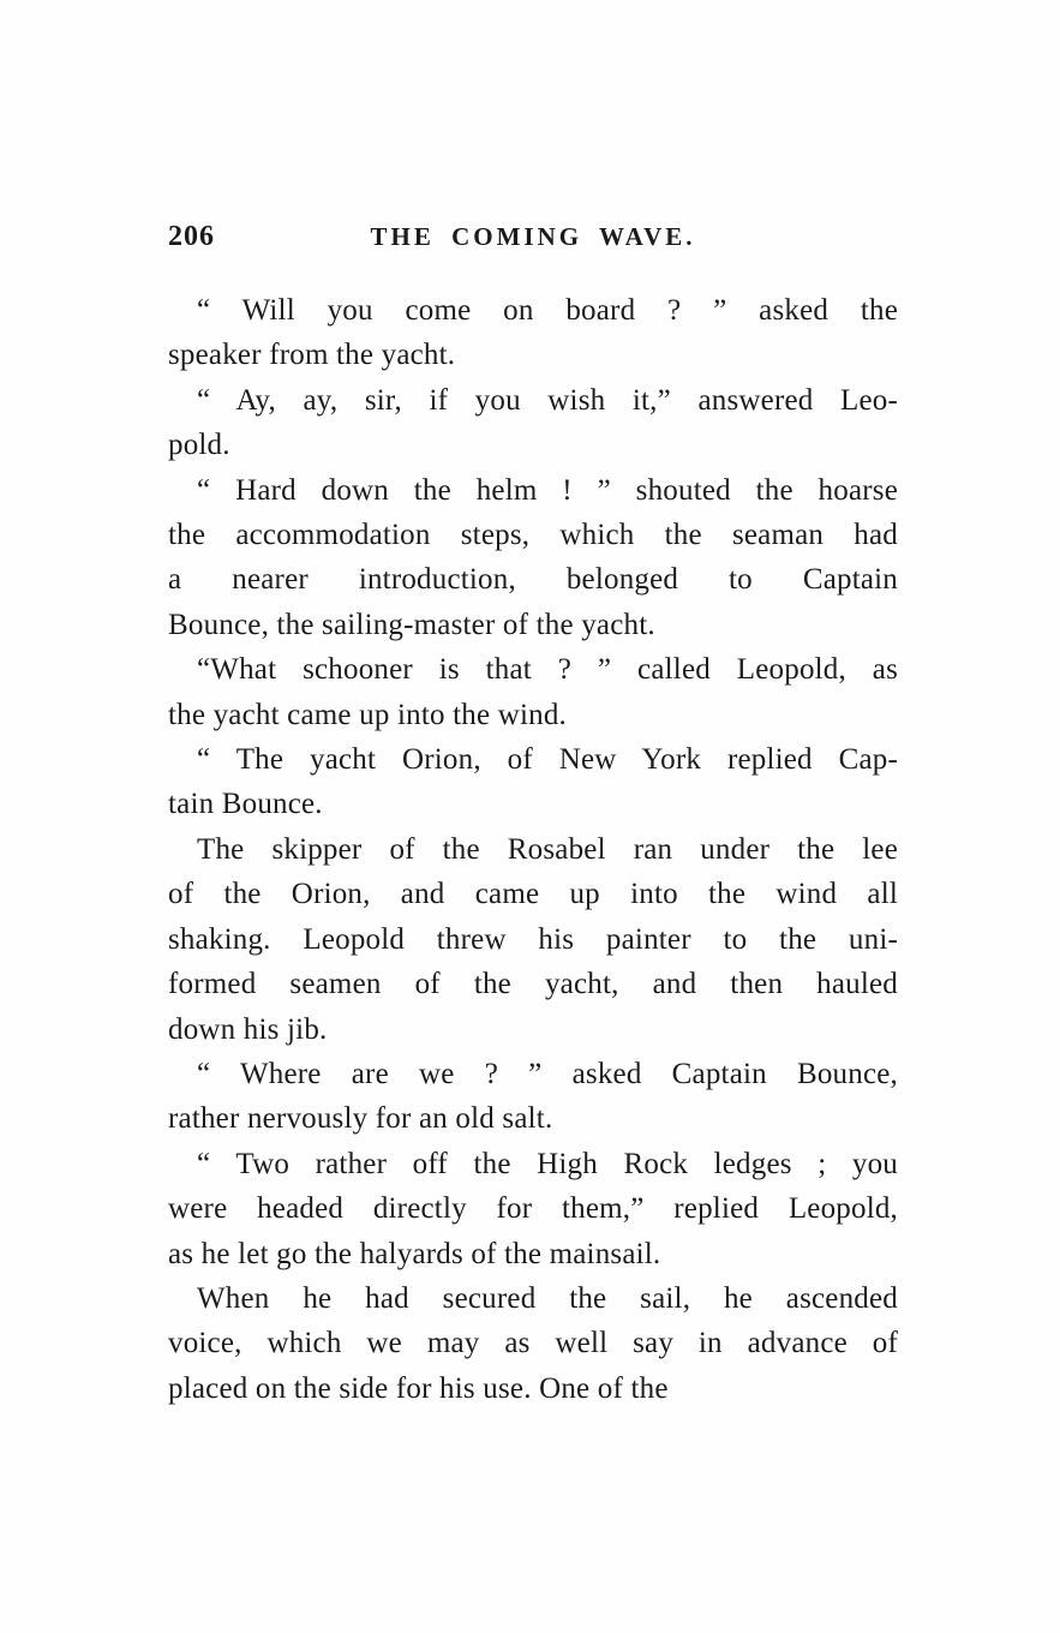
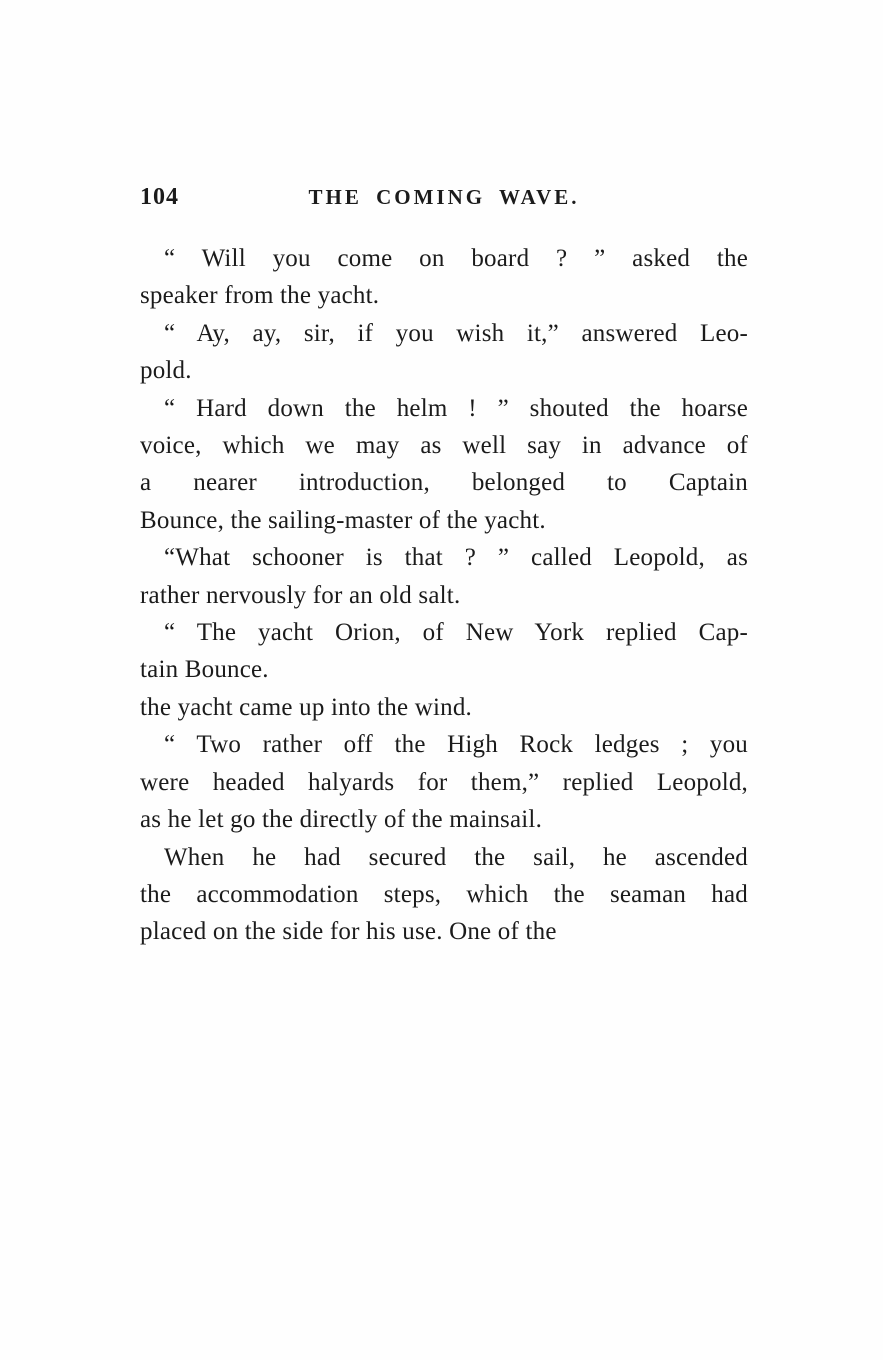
- 206
+ 104
  THE COMING WAVE.
  “ Will you come on board ? ” asked the
  speaker from the yacht.
  “ Ay, ay, sir, if you wish it,” answered Leo-
  pold.
  “ Hard down the helm ! ” shouted the hoarse
- the accommodation steps, which the seaman had
+ voice, which we may as well say in advance of
  a nearer introduction, belonged to Captain
  Bounce, the sailing-master of the yacht.
  “What schooner is that ? ” called Leopold, as
- the yacht came up into the wind.
+ rather nervously for an old salt.
  “ The yacht Orion, of New York replied Cap-
  tain Bounce.
- The skipper of the Rosabel ran under the lee
- of the Orion, and came up into the wind all
- shaking. Leopold threw his painter to the uni-
- formed seamen of the yacht, and then hauled
- down his jib.
- “ Where are we ? ” asked Captain Bounce,
- rather nervously for an old salt.
+ the yacht came up into the wind.
  “ Two rather off the High Rock ledges ; you
- were headed directly for them,” replied Leopold,
+ were headed halyards for them,” replied Leopold,
- as he let go the halyards of the mainsail.
+ as he let go the directly of the mainsail.
  When he had secured the sail, he ascended
- voice, which we may as well say in advance of
+ the accommodation steps, which the seaman had
  placed on the side for his use. One of the
